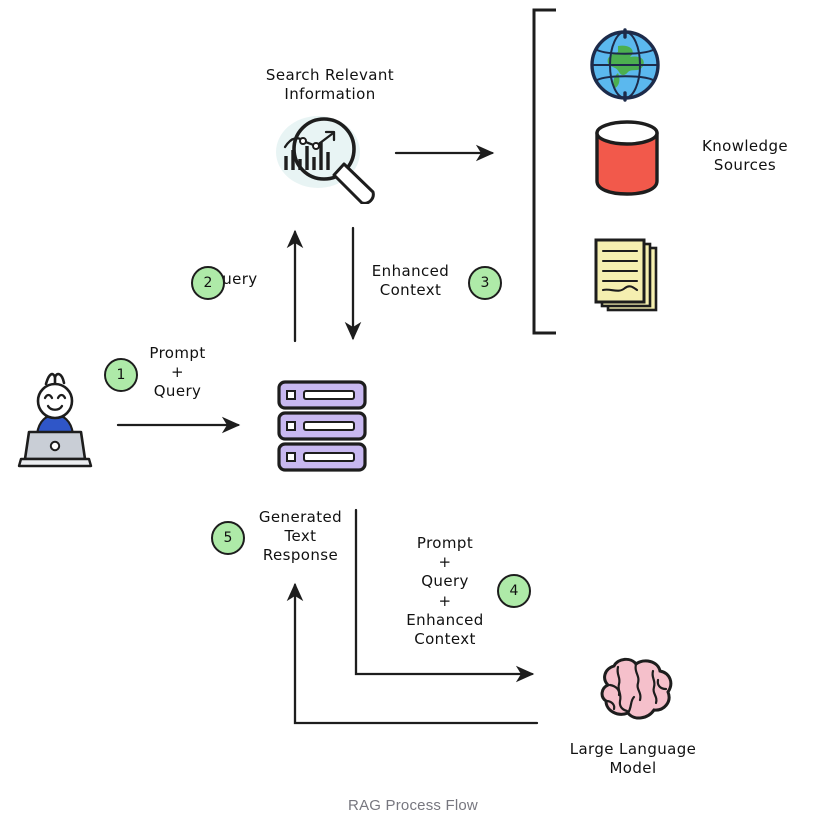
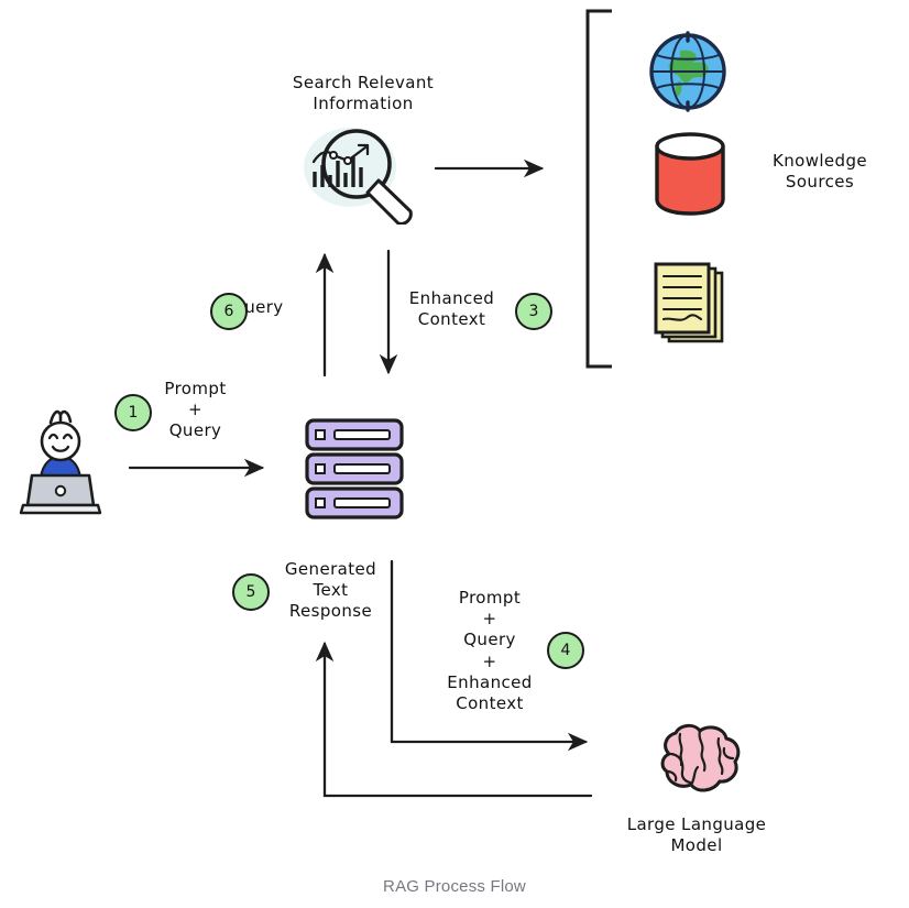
  Search Relevant
  Information
  Knowledge
  Sources
  uery
  Enhanced
  Context
  Prompt
  +
  Query
  Generated
  Text
  Response
  Prompt
  +
  Query
  +
  Enhanced
  Context
  Large Language
  Model
  1
- 2
+ 6
  3
  4
  5
  RAG Process Flow
